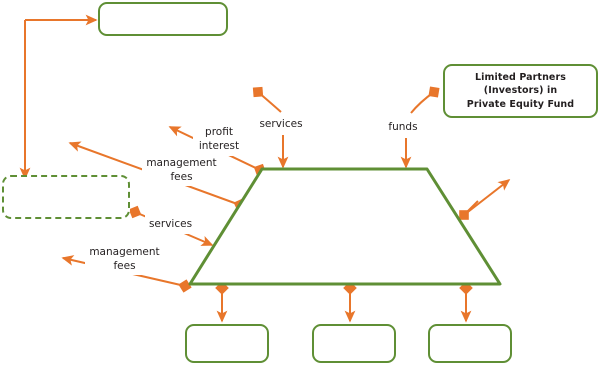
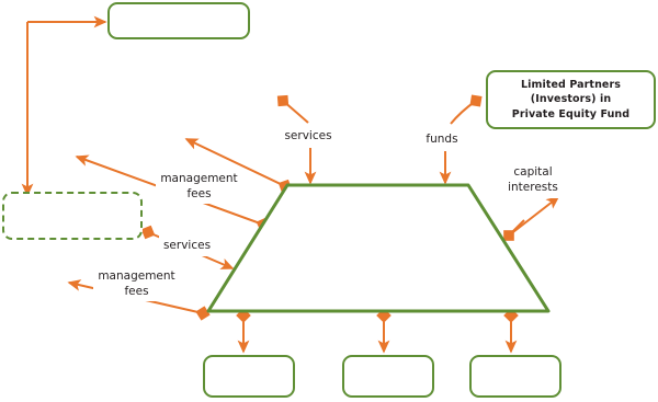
  Limited Partners
  (Investors) in
  Private Equity Fund
  services
- profit
- interest
  management
  fees
  services
  management
  fees
  funds
+ capital
+ interests
